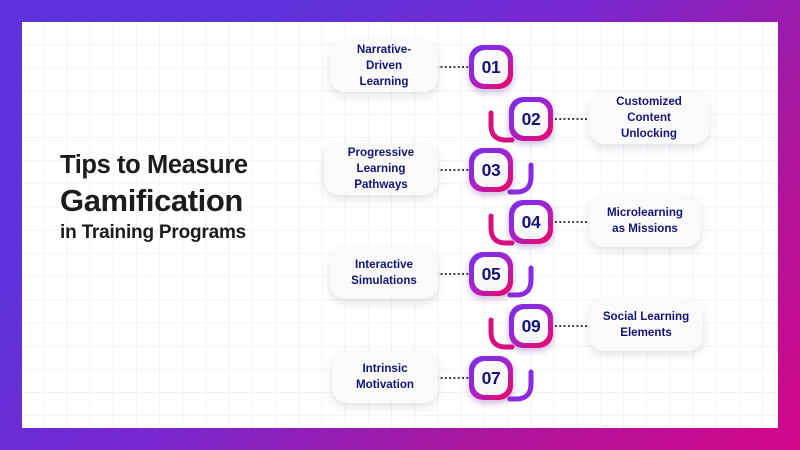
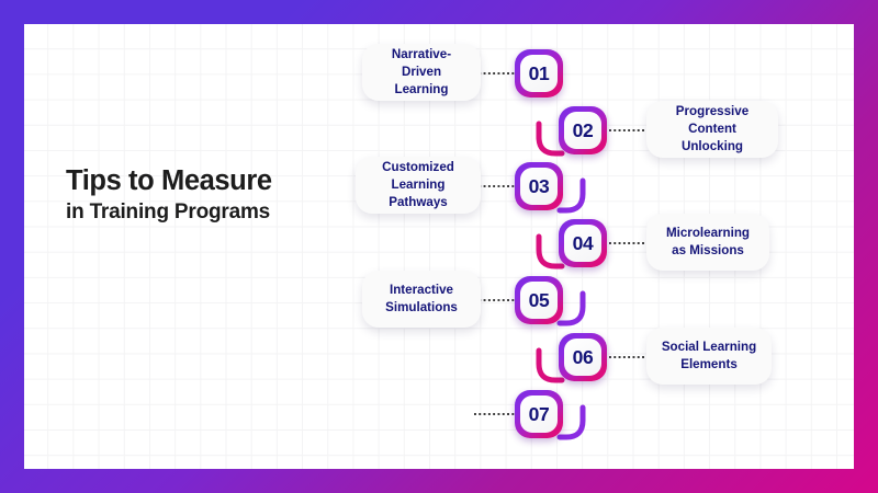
  Tips to Measure
- Gamification
  in Training Programs
  Narrative-
  Driven Learning
  01
- Customized
+ Progressive
  Content Unlocking
  02
- Progressive
+ Customized
  Learning Pathways
  03
  Microlearning
  as Missions
  04
  Interactive
  Simulations
  05
  Social Learning
  Elements
- 09
+ 06
- Intrinsic
- Motivation
  07
